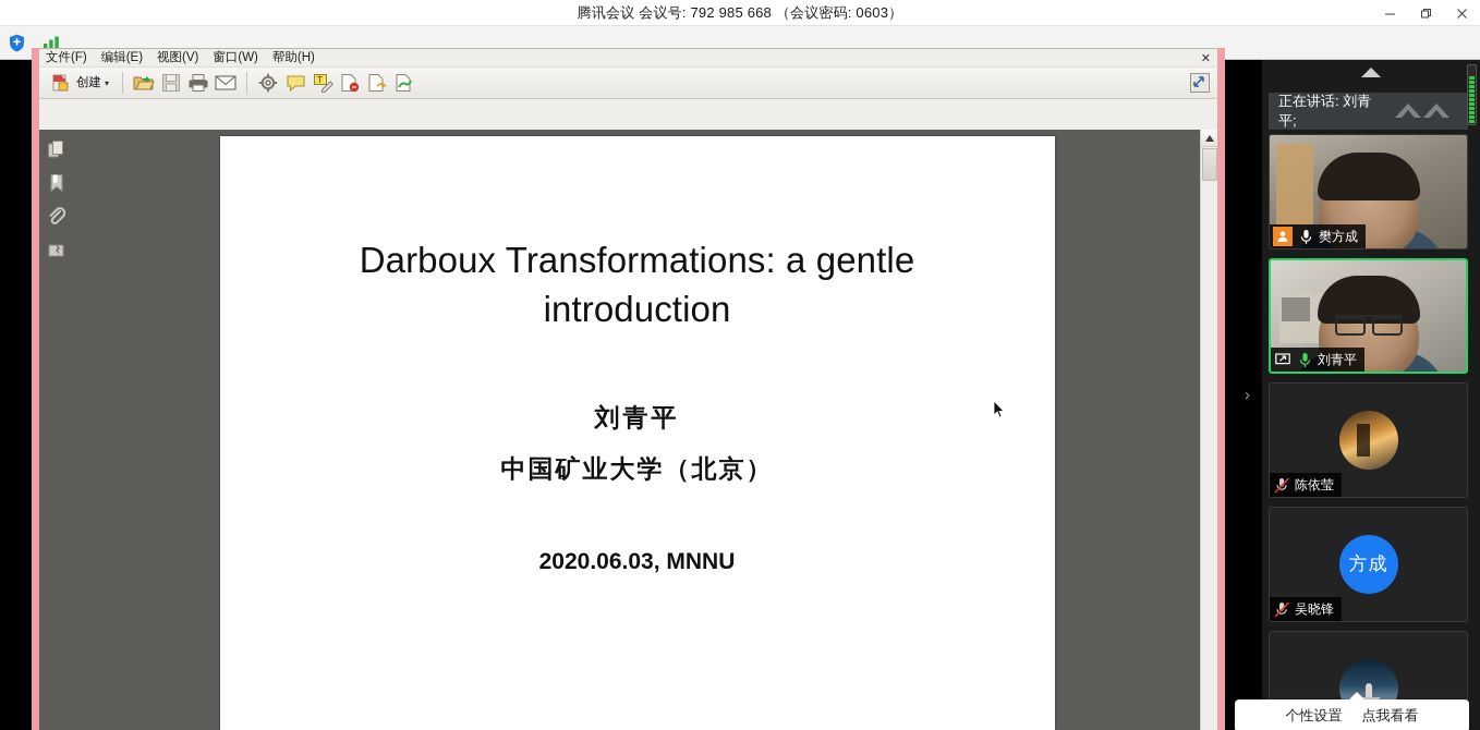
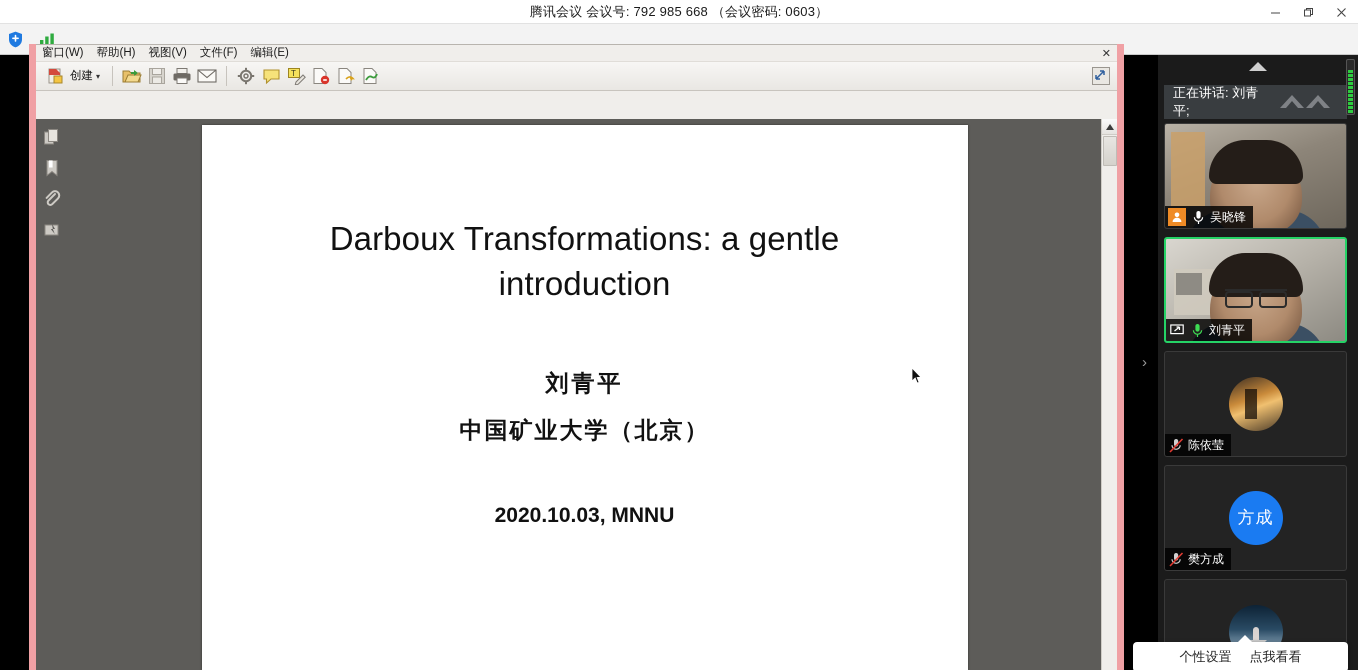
  腾讯会议 会议号: 792 985 668 （会议密码: 0603）
- 文件(F)
+ 窗口(W)
- 编辑(E)
+ 帮助(H)
  视图(V)
- 窗口(W)
+ 文件(F)
- 帮助(H)
+ 编辑(E)
  ✕
  创建
  ▾
  T
  Darboux Transformations: a gentle introduction
  刘青平
  中国矿业大学（北京）
- 2020.06.03, MNNU
+ 2020.10.03, MNNU
  ›
  正在讲话: 刘青平;
- 樊方成
+ 吴晓锋
  刘青平
  陈依莹
  方成
- 吴晓锋
+ 樊方成
  个性设置
  点我看看
